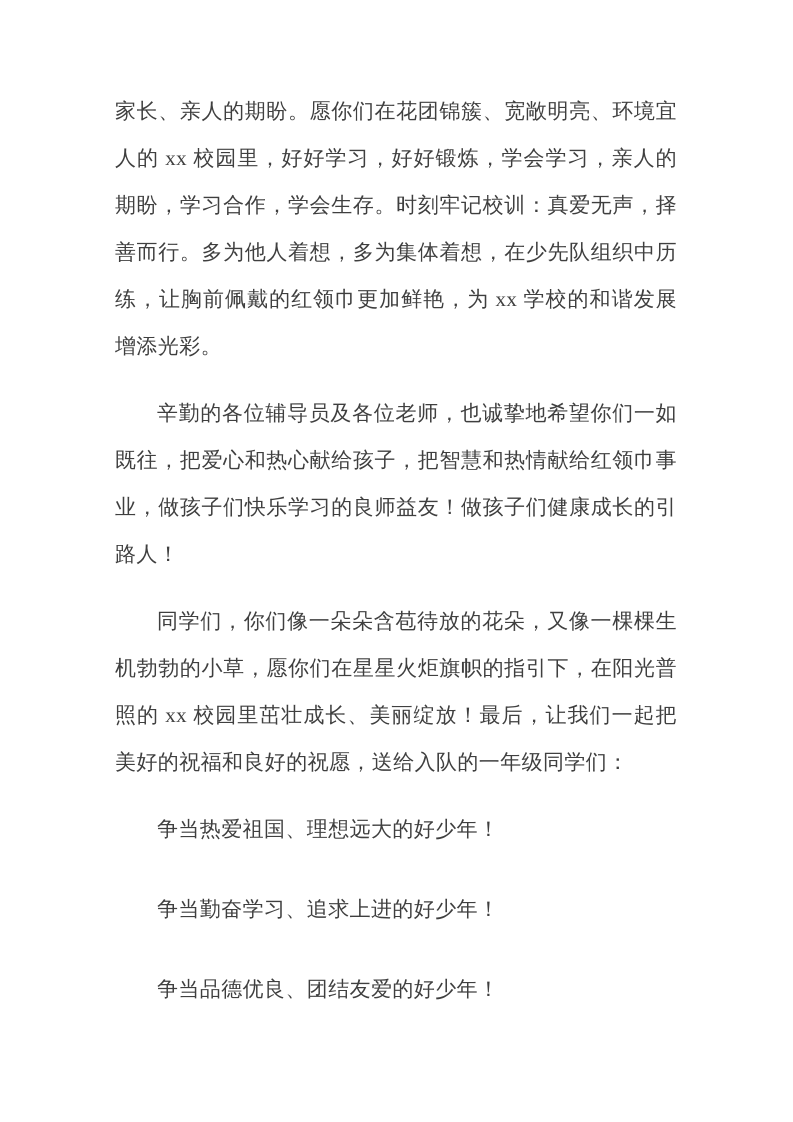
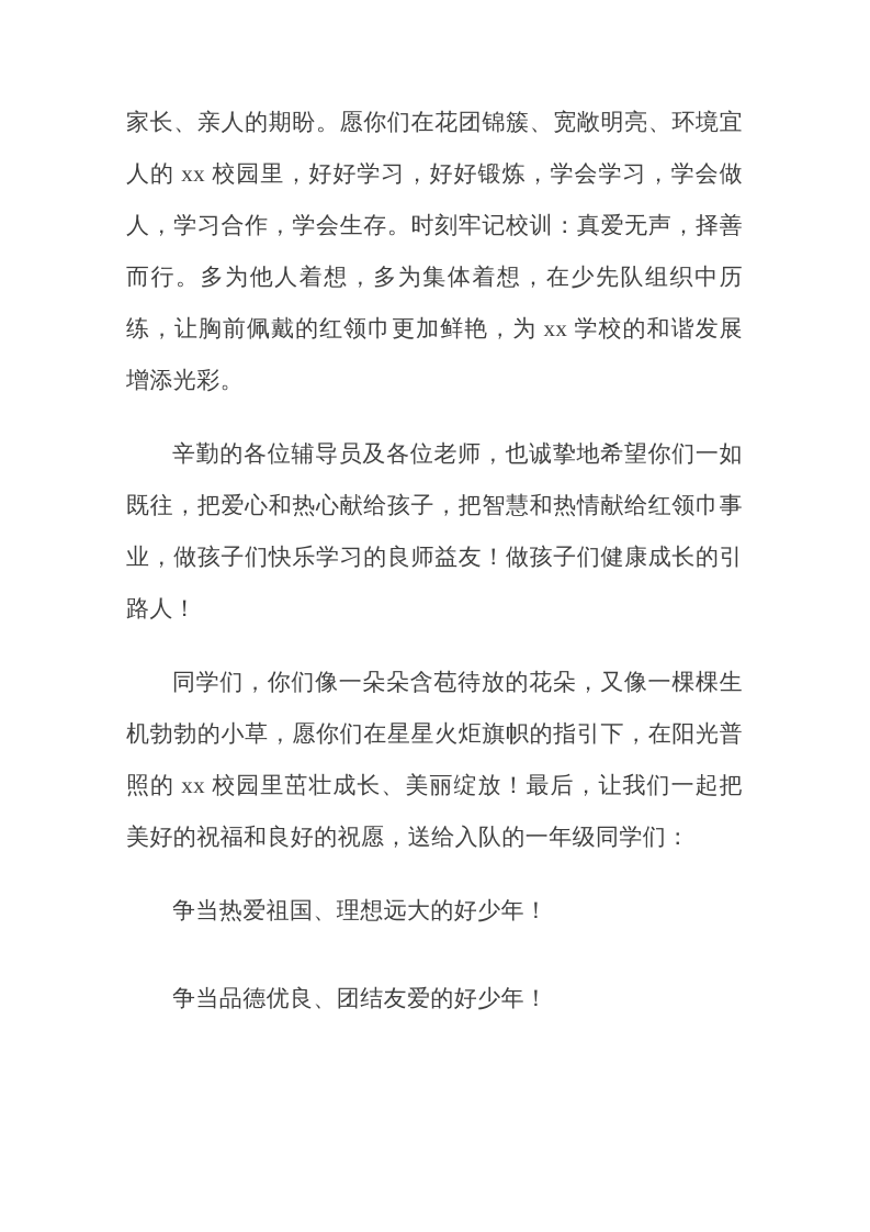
- 家长、亲人的期盼。愿你们在花团锦簇、宽敞明亮、环境宜人的 xx 校园里，好好学习，好好锻炼，学会学习，亲人的期盼，学习合作，学会生存。时刻牢记校训：真爱无声，择善而行。多为他人着想，多为集体着想，在少先队组织中历练，让胸前佩戴的红领巾更加鲜艳，为 xx 学校的和谐发展增添光彩。
+ 家长、亲人的期盼。愿你们在花团锦簇、宽敞明亮、环境宜人的 xx 校园里，好好学习，好好锻炼，学会学习，学会做人，学习合作，学会生存。时刻牢记校训：真爱无声，择善而行。多为他人着想，多为集体着想，在少先队组织中历练，让胸前佩戴的红领巾更加鲜艳，为 xx 学校的和谐发展增添光彩。
  辛勤的各位辅导员及各位老师，也诚挚地希望你们一如既往，把爱心和热心献给孩子，把智慧和热情献给红领巾事业，做孩子们快乐学习的良师益友！做孩子们健康成长的引路人！
  同学们，你们像一朵朵含苞待放的花朵，又像一棵棵生机勃勃的小草，愿你们在星星火炬旗帜的指引下，在阳光普照的 xx 校园里茁壮成长、美丽绽放！最后，让我们一起把美好的祝福和良好的祝愿，送给入队的一年级同学们：
  争当热爱祖国、理想远大的好少年！
- 争当勤奋学习、追求上进的好少年！
  争当品德优良、团结友爱的好少年！
